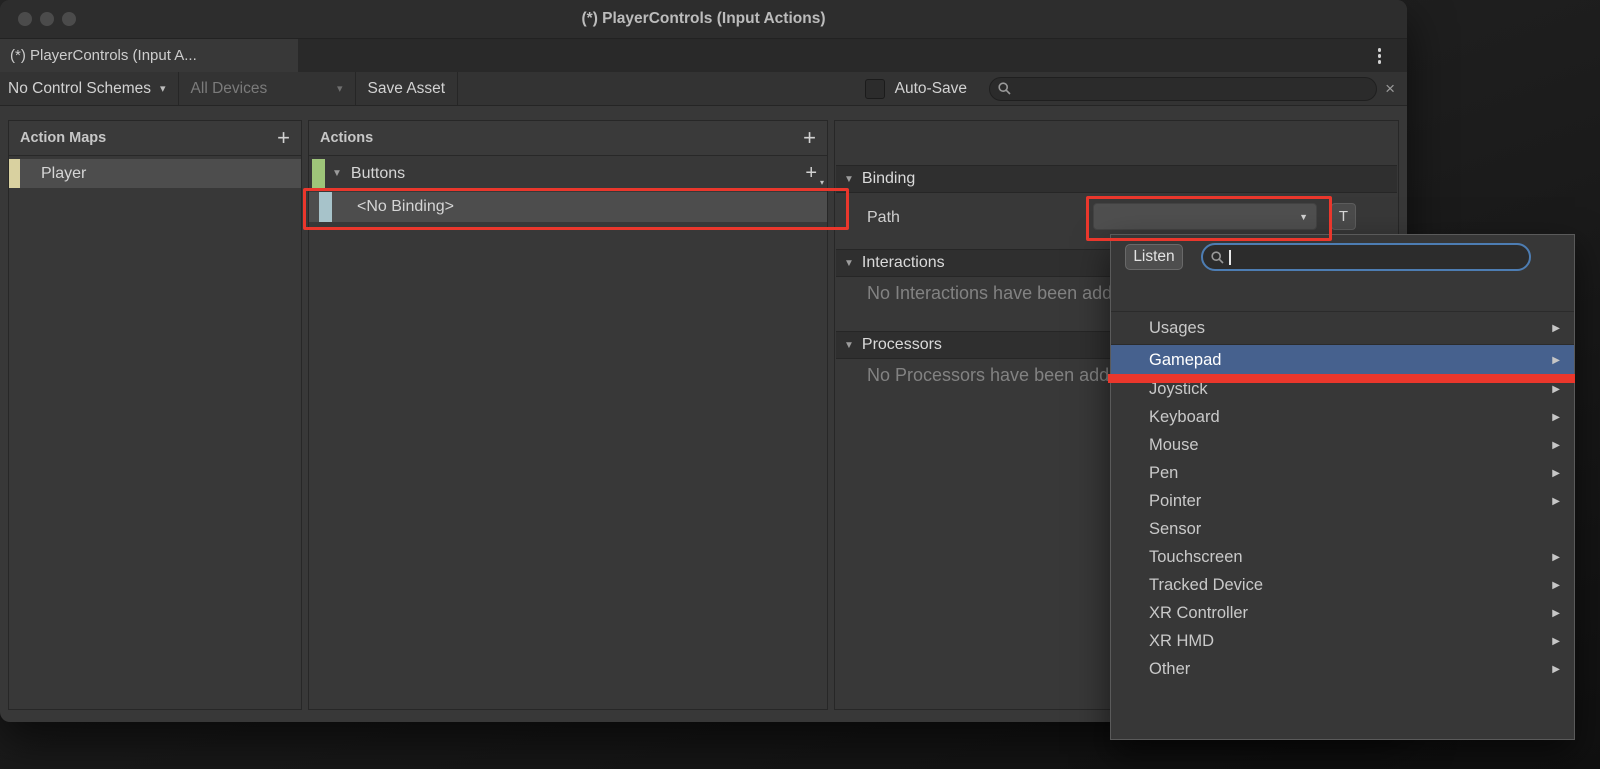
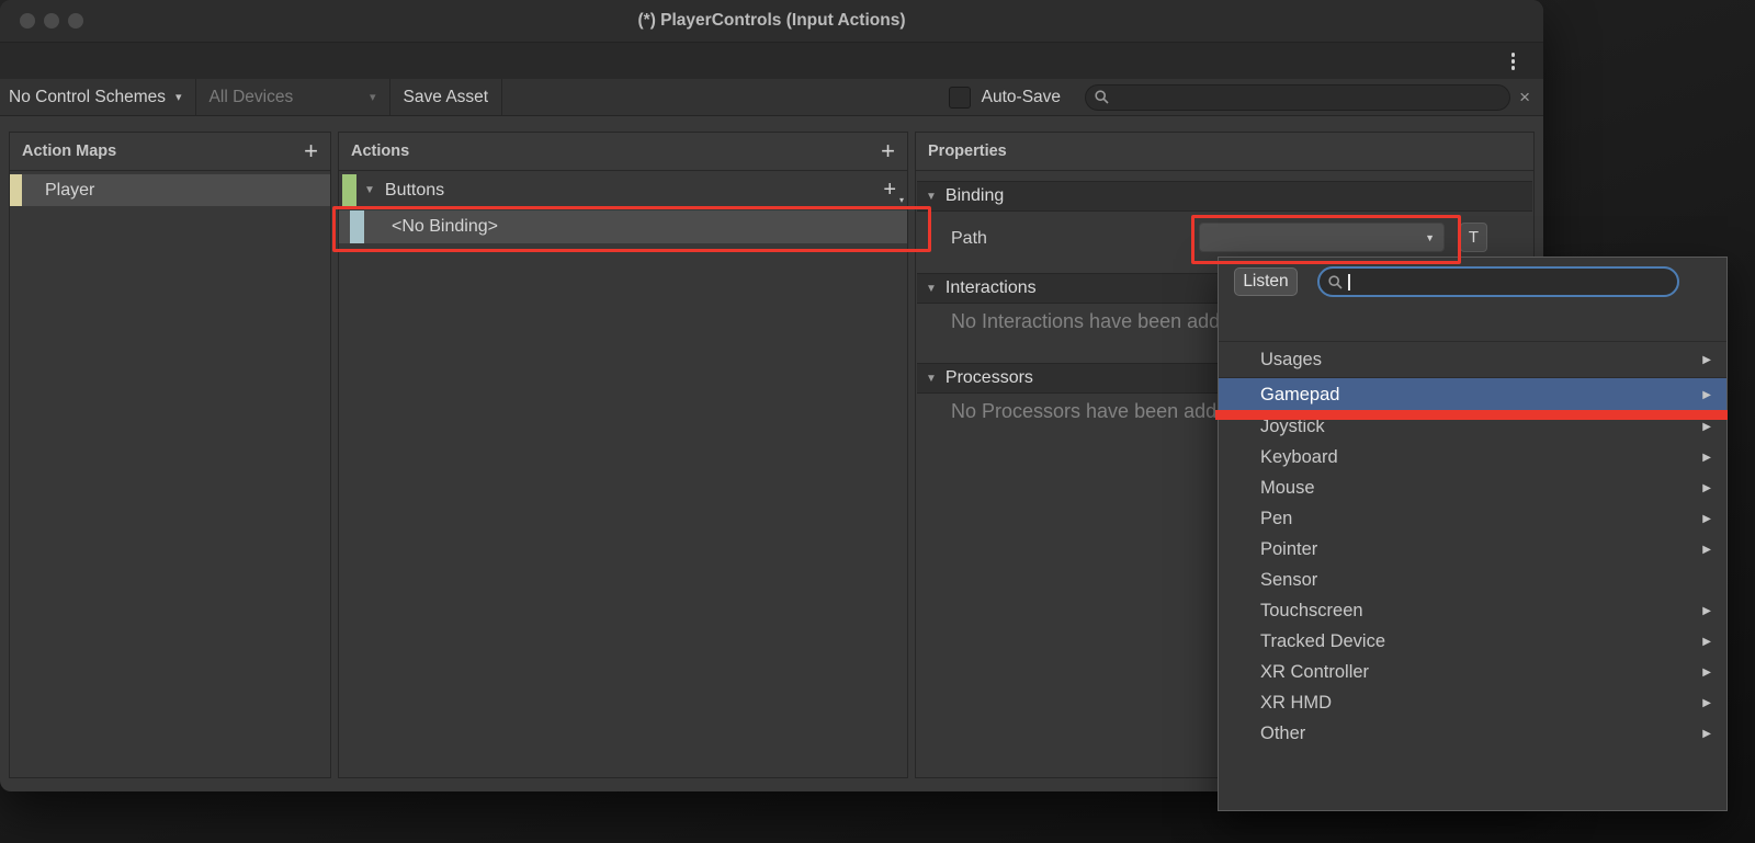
  (*) PlayerControls (Input Actions)
- (*) PlayerControls (Input A...
  No Control Schemes
  ▾
  All Devices
  ▾
  Save Asset
  Auto-Save
  ×
  Action Maps
  +
  Player
  Actions
  +
  ▼
  Buttons
  +
  ▾
  <No Binding>
+ Properties
  ▼
  Binding
  Path
  ▼
  T
  ▼
  Interactions
  No Interactions have been add
  ▼
  Processors
  No Processors have been add
  Listen
  Usages
  ▶
  Gamepad
  ▶
  Joystick
  ▶
  Keyboard
  ▶
  Mouse
  ▶
  Pen
  ▶
  Pointer
  ▶
  Sensor
  Touchscreen
  ▶
  Tracked Device
  ▶
  XR Controller
  ▶
  XR HMD
  ▶
  Other
  ▶
